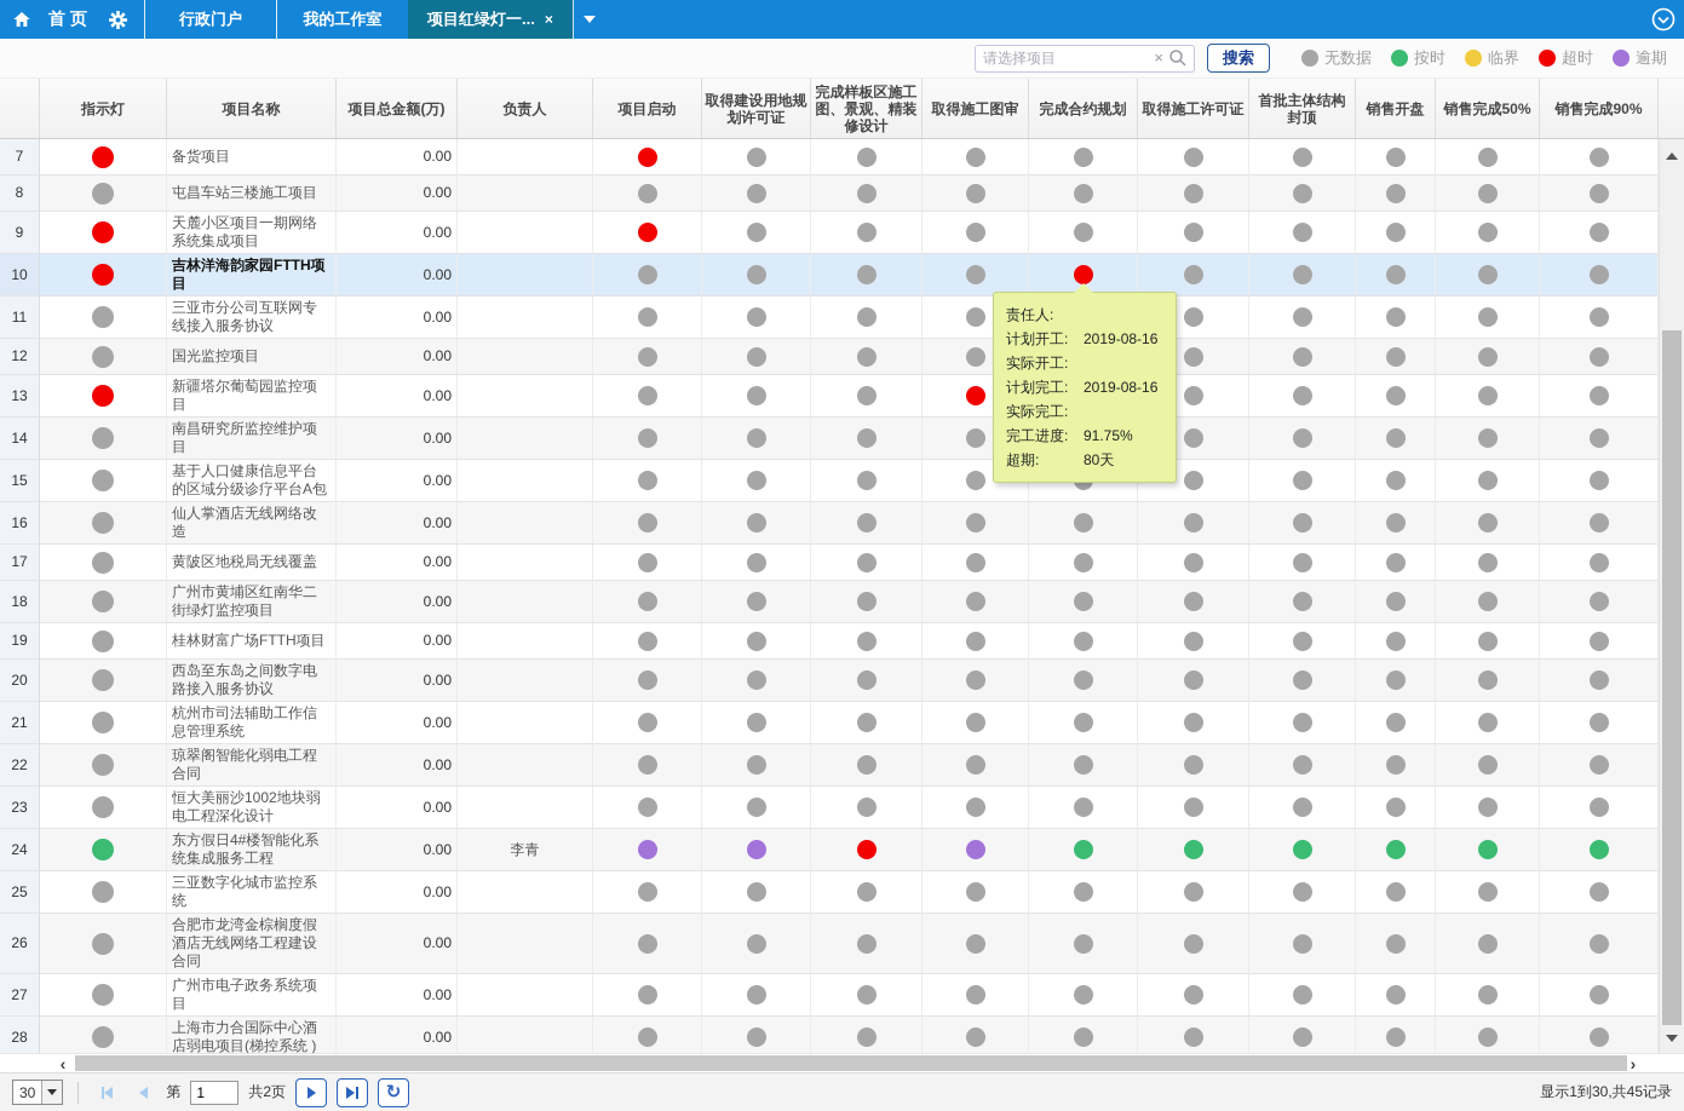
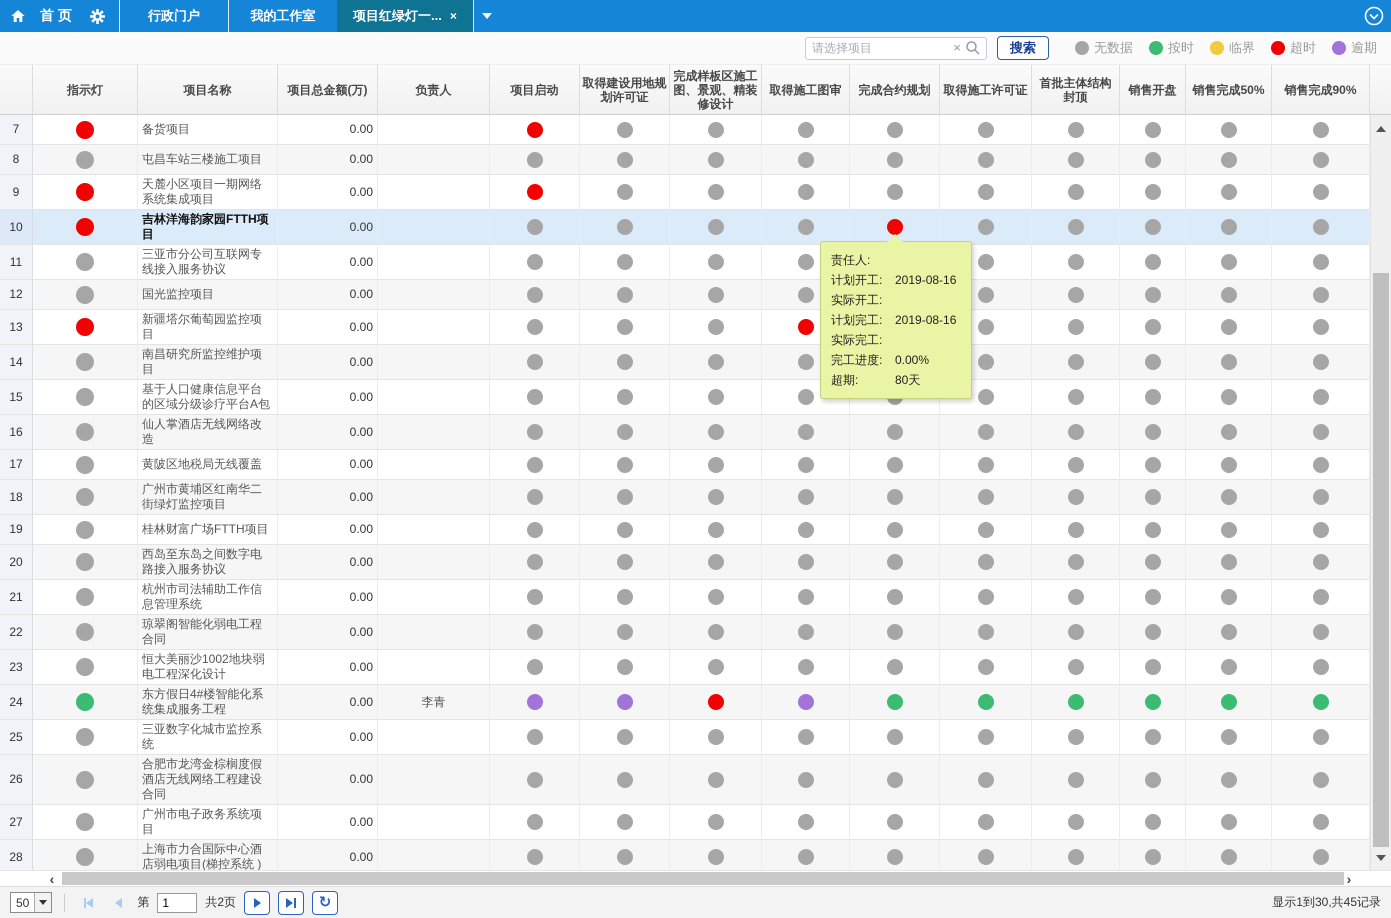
  首页
  行政门户
  我的工作室
  项目红绿灯一...
  ×
  请选择项目
  ×
  搜索
  无数据
  按时
  临界
  超时
  逾期
  指示灯
  项目名称
  项目总金额(万)
  负责人
  项目启动
  取得建设用地规划许可证
  完成样板区施工图、景观、精装修设计
  取得施工图审
  完成合约规划
  取得施工许可证
  首批主体结构封顶
  销售开盘
  销售完成50%
  销售完成90%
  7
  备货项目
  0.00
  8
  屯昌车站三楼施工项目
  0.00
  9
  天麓小区项目一期网络系统集成项目
  0.00
  10
  吉林洋海韵家园FTTH项目
  0.00
  11
  三亚市分公司互联网专线接入服务协议
  0.00
  12
  国光监控项目
  0.00
  13
  新疆塔尔葡萄园监控项目
  0.00
  14
  南昌研究所监控维护项目
  0.00
  15
  基于人口健康信息平台的区域分级诊疗平台A包
  0.00
  16
  仙人掌酒店无线网络改造
  0.00
  17
  黄陂区地税局无线覆盖
  0.00
  18
  广州市黄埔区红南华二街绿灯监控项目
  0.00
  19
  桂林财富广场FTTH项目
  0.00
  20
  西岛至东岛之间数字电路接入服务协议
  0.00
  21
  杭州市司法辅助工作信息管理系统
  0.00
  22
  琼翠阁智能化弱电工程合同
  0.00
  23
  恒大美丽沙1002地块弱电工程深化设计
  0.00
  24
  东方假日4#楼智能化系统集成服务工程
  0.00
  李青
  25
  三亚数字化城市监控系统
  0.00
  26
  合肥市龙湾金棕榈度假酒店无线网络工程建设合同
  0.00
  27
  广州市电子政务系统项目
  0.00
  28
  上海市力合国际中心酒店弱电项目(梯控系统 )
  0.00
  ‹
  ›
- 30
+ 50
  第
  1
  共2页
  ↻
  显示1到30,共45记录
  责任人:
  计划开工:
  2019-08-16
  实际开工:
  计划完工:
  2019-08-16
  实际完工:
  完工进度:
- 91.75%
+ 0.00%
  超期:
  80天
